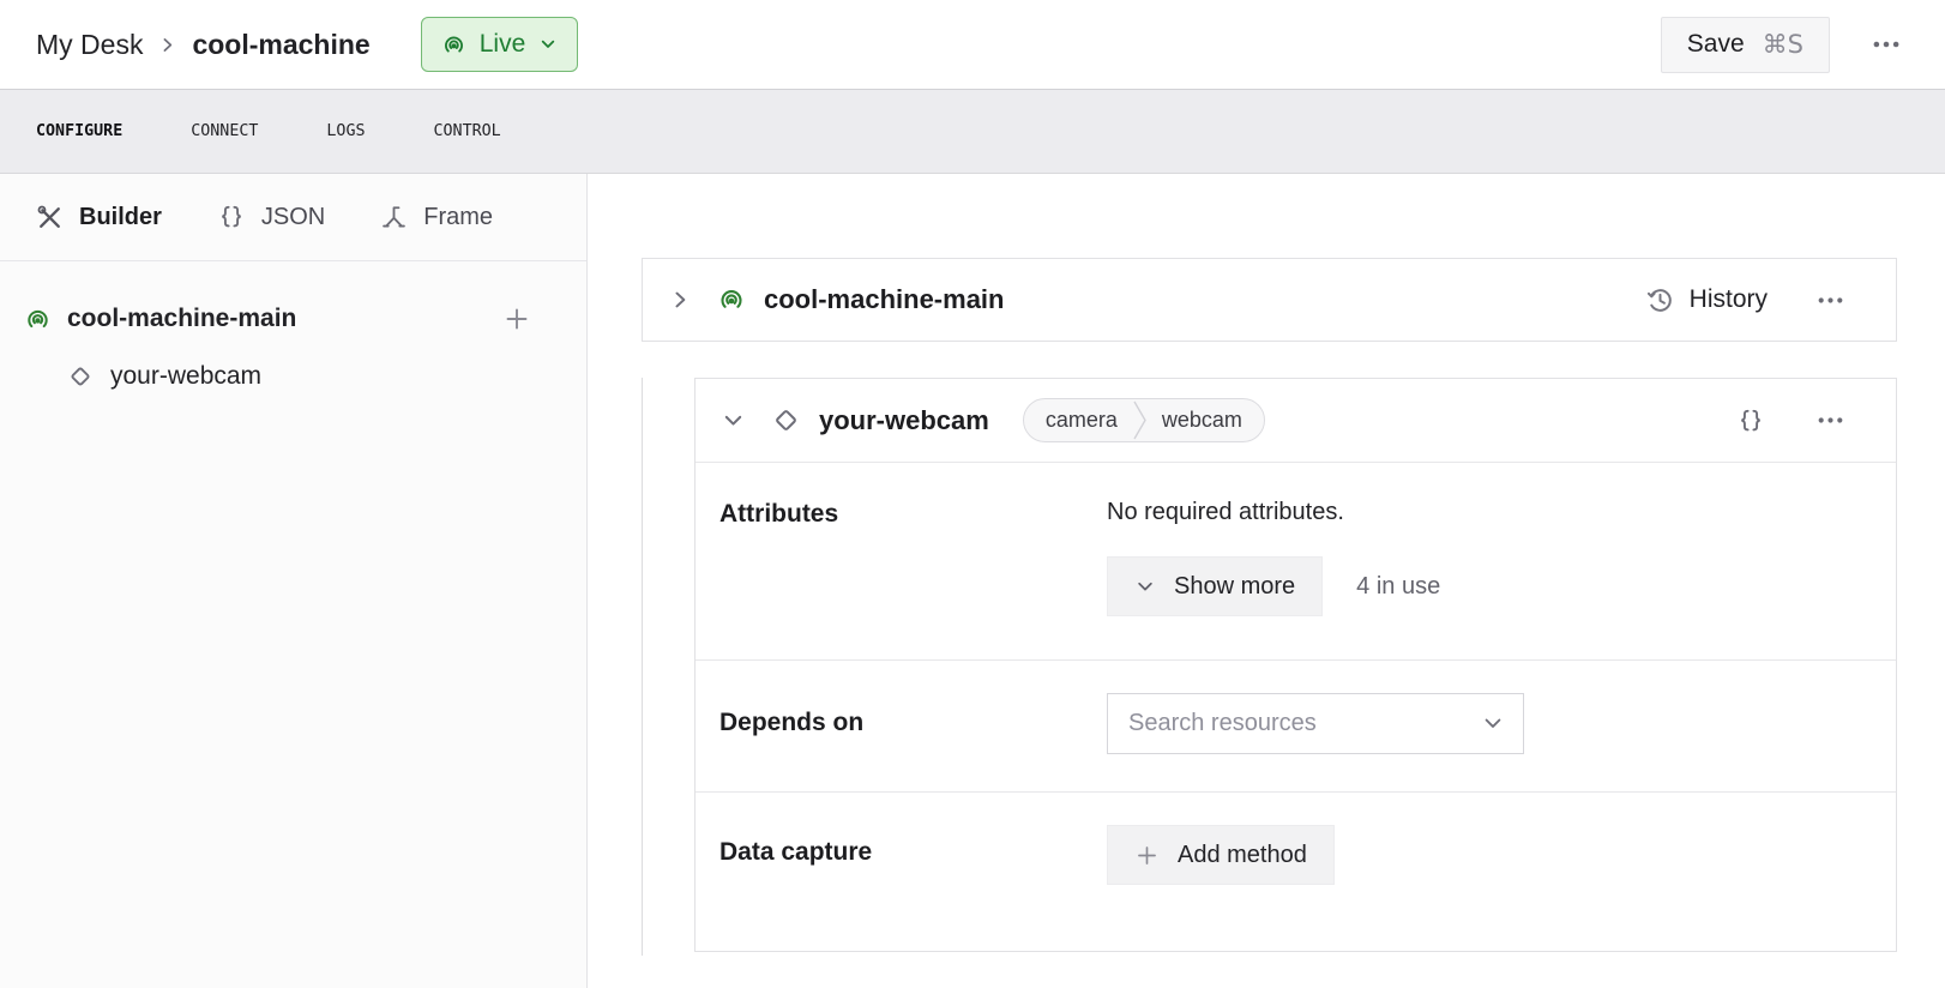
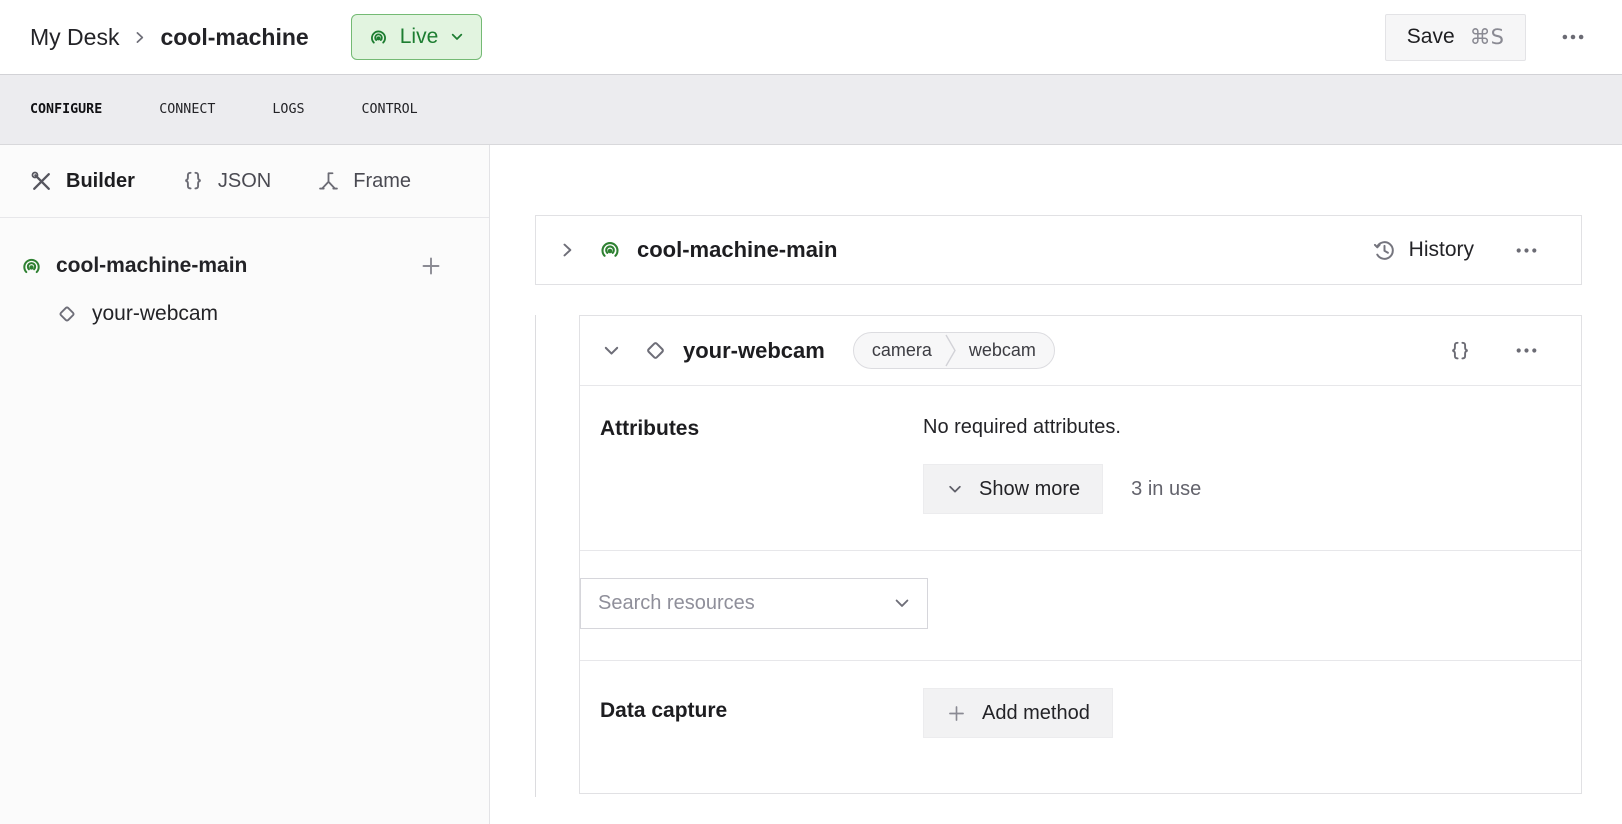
  My Desk
  cool-machine
  Live
  Save
  ⌘S
  CONFIGURE
  CONNECT
  LOGS
  CONTROL
  Builder
  JSON
  Frame
  cool-machine-main
  your-webcam
  cool-machine-main
  History
  your-webcam
  camera
  webcam
  Attributes
  No required attributes.
  Show more
- 4 in use
+ 3 in use
- Depends on
  Search resources
  Data capture
  Add method
